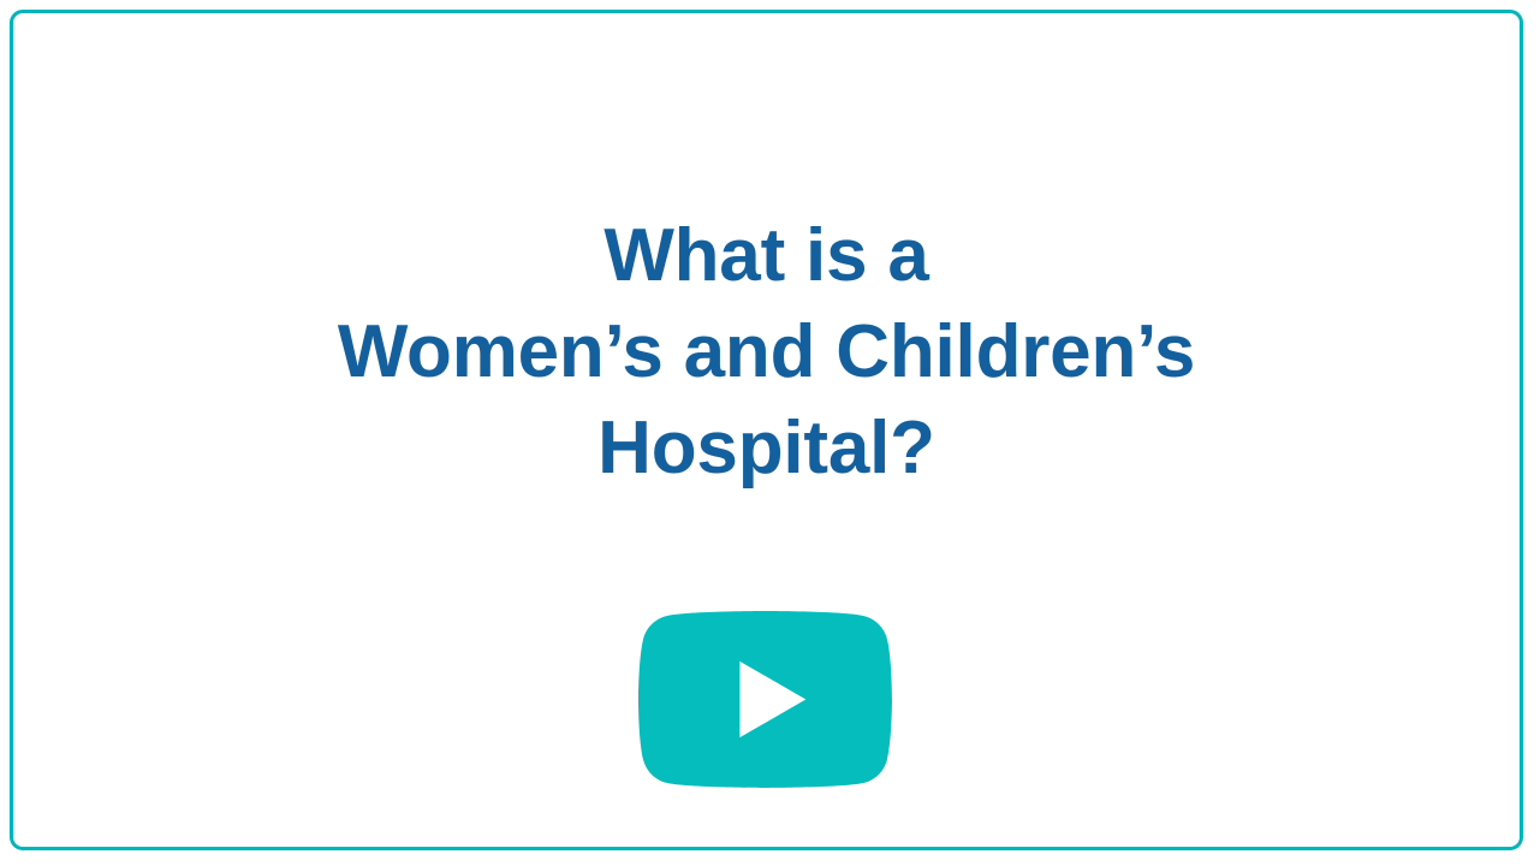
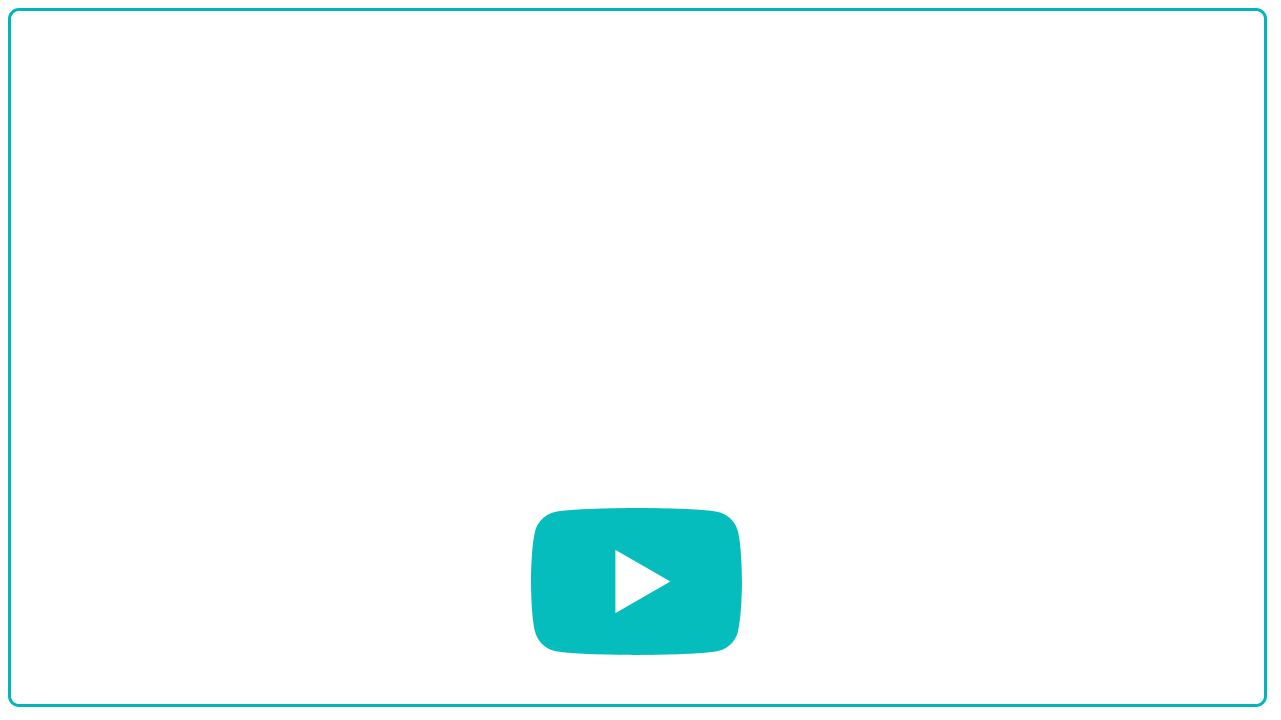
- What is a
- Women’s and Children’s
- Hospital?
